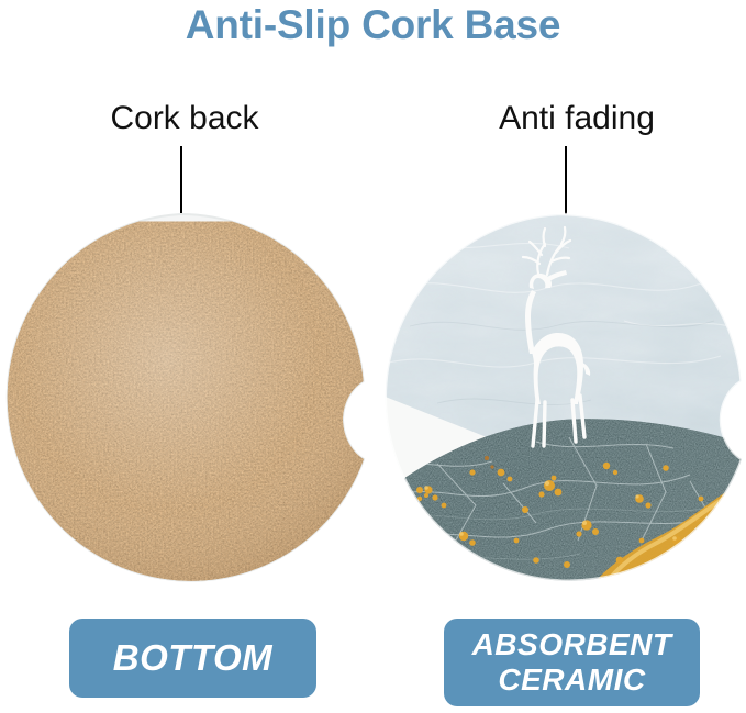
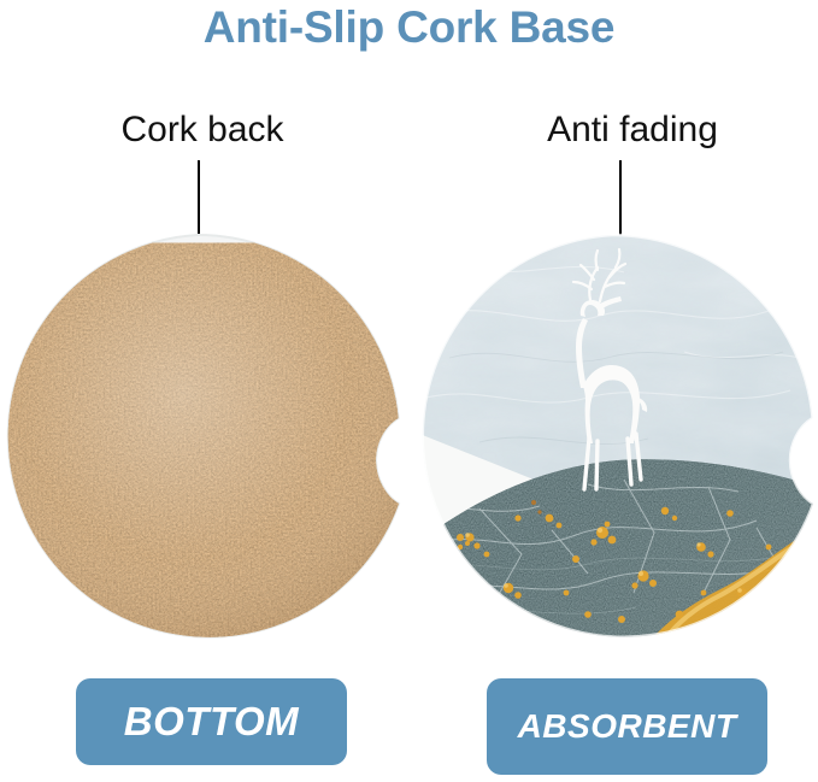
  Anti-Slip Cork Base
  Cork back
  Anti fading
  BOTTOM
  ABSORBENT
- CERAMIC
